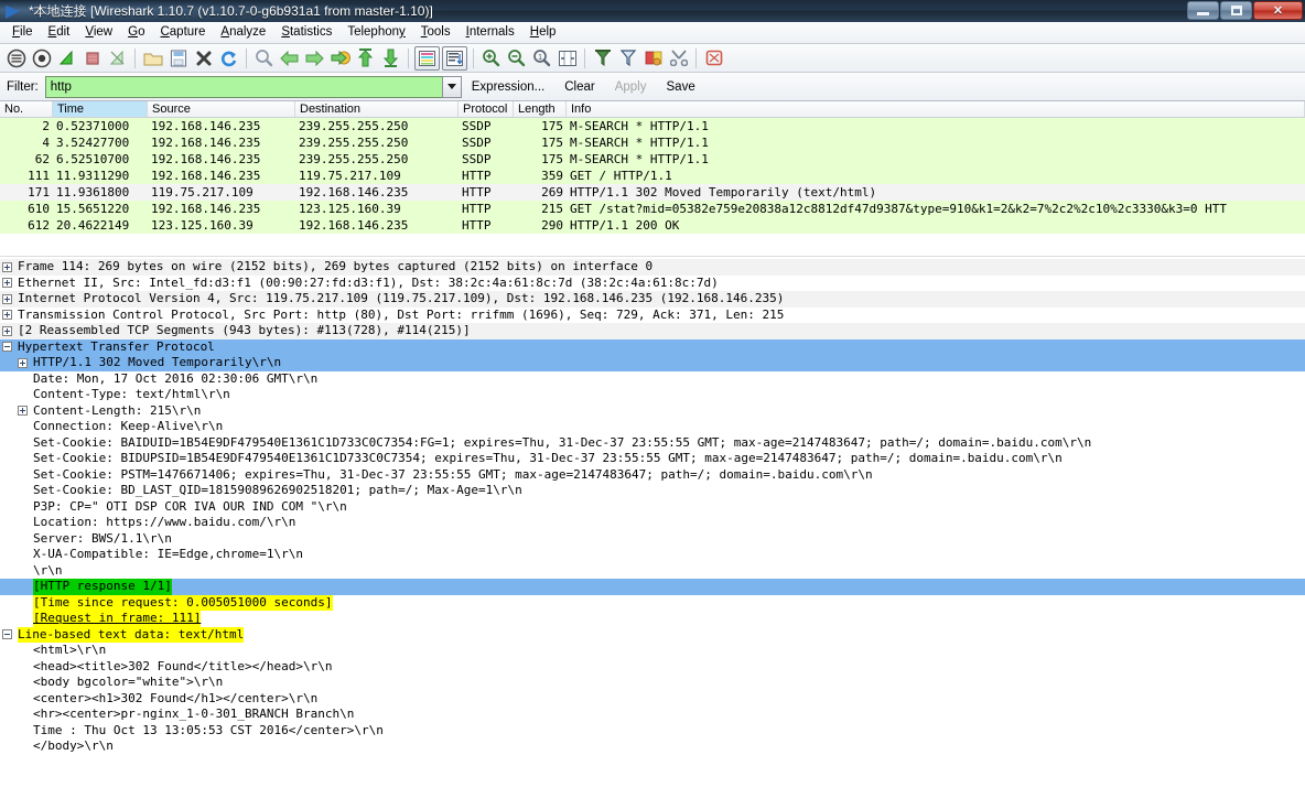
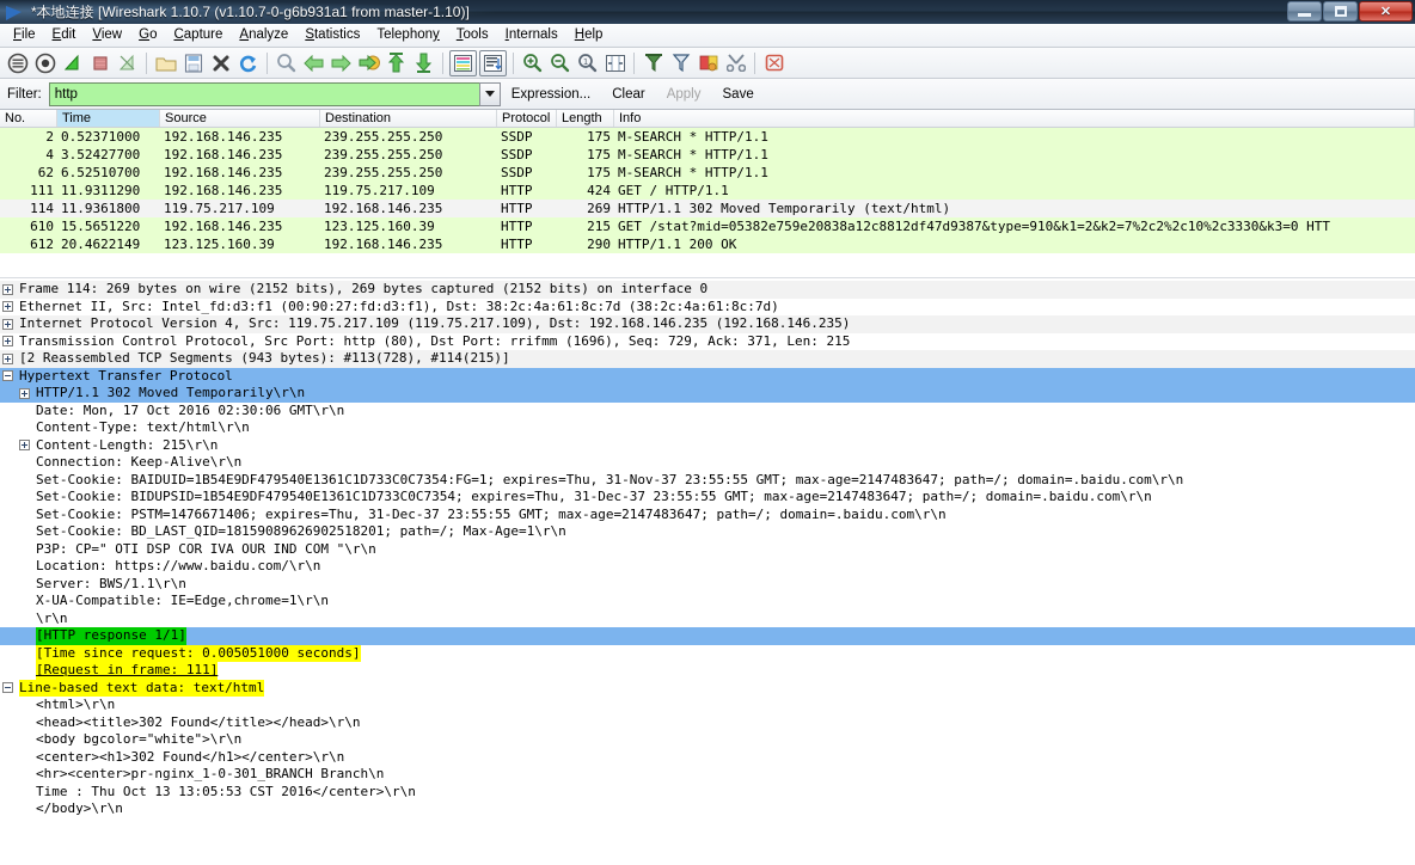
  *本地连接 [Wireshark 1.10.7 (v1.10.7-0-g6b931a1 from master-1.10)]
  ✕
  File
  Edit
  View
  Go
  Capture
  Analyze
  Statistics
  Telephony
  Tools
  Internals
  Help
  1
  Filter:
  http
  Expression...
  Clear
  Apply
  Save
  No.
  Time
  Source
  Destination
  Protocol
  Length
  Info
  2
  0.52371000
  192.168.146.235
  239.255.255.250
  SSDP
  175
  M-SEARCH * HTTP/1.1
  4
  3.52427700
  192.168.146.235
  239.255.255.250
  SSDP
  175
  M-SEARCH * HTTP/1.1
  62
  6.52510700
  192.168.146.235
  239.255.255.250
  SSDP
  175
  M-SEARCH * HTTP/1.1
  111
  11.9311290
  192.168.146.235
  119.75.217.109
  HTTP
- 359
+ 424
  GET / HTTP/1.1
- 171
+ 114
  11.9361800
  119.75.217.109
  192.168.146.235
  HTTP
  269
  HTTP/1.1 302 Moved Temporarily (text/html)
  610
  15.5651220
  192.168.146.235
  123.125.160.39
  HTTP
  215
  GET /stat?mid=05382e759e20838a12c8812df47d9387&type=910&k1=2&k2=7%2c2%2c10%2c3330&k3=0 HTT
  612
  20.4622149
  123.125.160.39
  192.168.146.235
  HTTP
  290
  HTTP/1.1 200 OK
  Frame 114: 269 bytes on wire (2152 bits), 269 bytes captured (2152 bits) on interface 0
  Ethernet II, Src: Intel_fd:d3:f1 (00:90:27:fd:d3:f1), Dst: 38:2c:4a:61:8c:7d (38:2c:4a:61:8c:7d)
  Internet Protocol Version 4, Src: 119.75.217.109 (119.75.217.109), Dst: 192.168.146.235 (192.168.146.235)
  Transmission Control Protocol, Src Port: http (80), Dst Port: rrifmm (1696), Seq: 729, Ack: 371, Len: 215
  [2 Reassembled TCP Segments (943 bytes): #113(728), #114(215)]
  Hypertext Transfer Protocol
  HTTP/1.1 302 Moved Temporarily\r\n
  Date: Mon, 17 Oct 2016 02:30:06 GMT\r\n
  Content-Type: text/html\r\n
  Content-Length: 215\r\n
  Connection: Keep-Alive\r\n
- Set-Cookie: BAIDUID=1B54E9DF479540E1361C1D733C0C7354:FG=1; expires=Thu, 31-Dec-37 23:55:55 GMT; max-age=2147483647; path=/; domain=.baidu.com\r\n
+ Set-Cookie: BAIDUID=1B54E9DF479540E1361C1D733C0C7354:FG=1; expires=Thu, 31-Nov-37 23:55:55 GMT; max-age=2147483647; path=/; domain=.baidu.com\r\n
  Set-Cookie: BIDUPSID=1B54E9DF479540E1361C1D733C0C7354; expires=Thu, 31-Dec-37 23:55:55 GMT; max-age=2147483647; path=/; domain=.baidu.com\r\n
  Set-Cookie: PSTM=1476671406; expires=Thu, 31-Dec-37 23:55:55 GMT; max-age=2147483647; path=/; domain=.baidu.com\r\n
  Set-Cookie: BD_LAST_QID=18159089626902518201; path=/; Max-Age=1\r\n
  P3P: CP=" OTI DSP COR IVA OUR IND COM "\r\n
  Location: https://www.baidu.com/\r\n
  Server: BWS/1.1\r\n
  X-UA-Compatible: IE=Edge,chrome=1\r\n
  \r\n
  [HTTP response 1/1]
  [Time since request: 0.005051000 seconds]
  [Request in frame: 111]
  Line-based text data: text/html
  <html>\r\n
  <head><title>302 Found</title></head>\r\n
  <body bgcolor="white">\r\n
  <center><h1>302 Found</h1></center>\r\n
  <hr><center>pr-nginx_1-0-301_BRANCH Branch\n
  Time : Thu Oct 13 13:05:53 CST 2016</center>\r\n
  </body>\r\n
